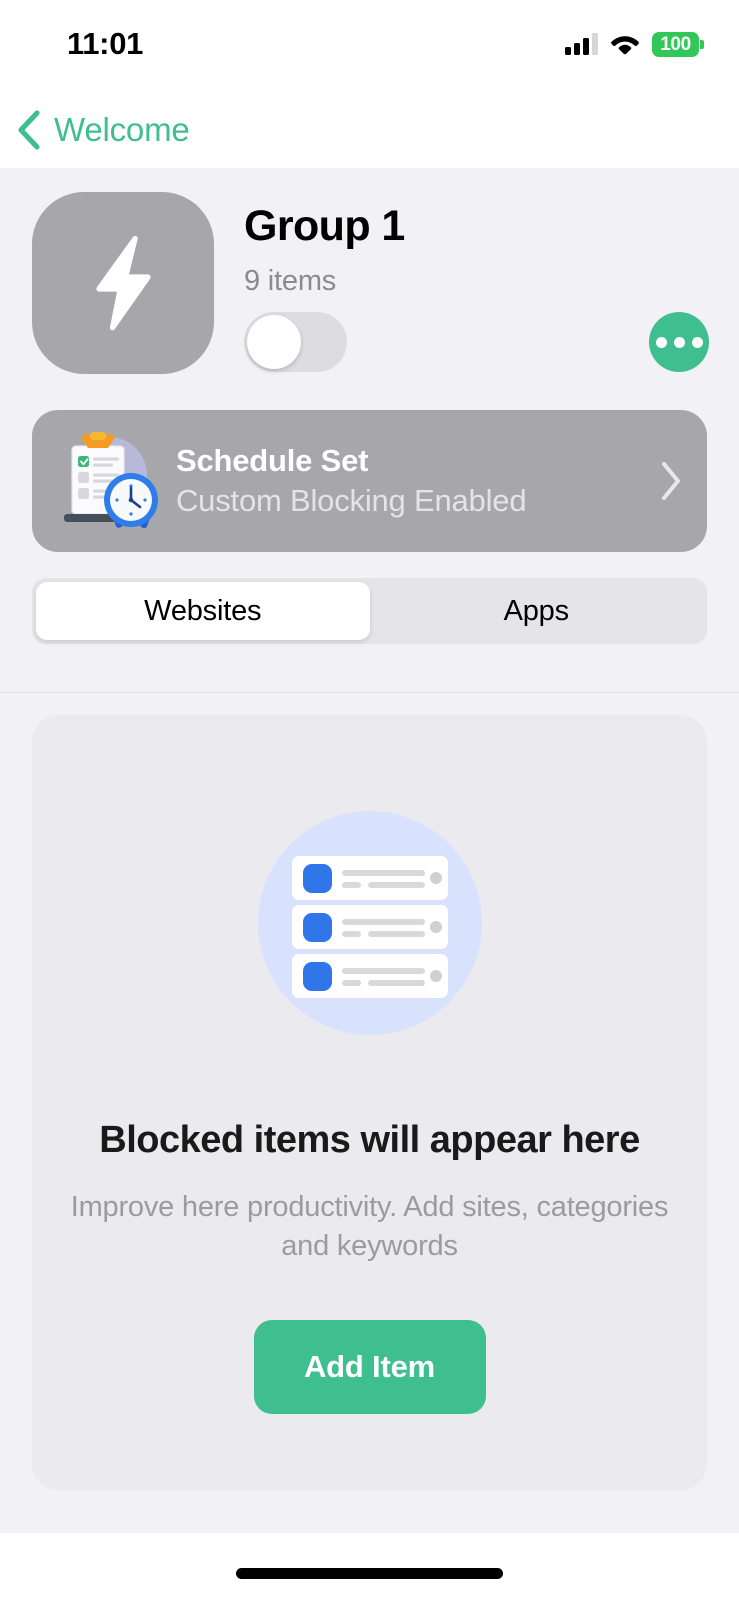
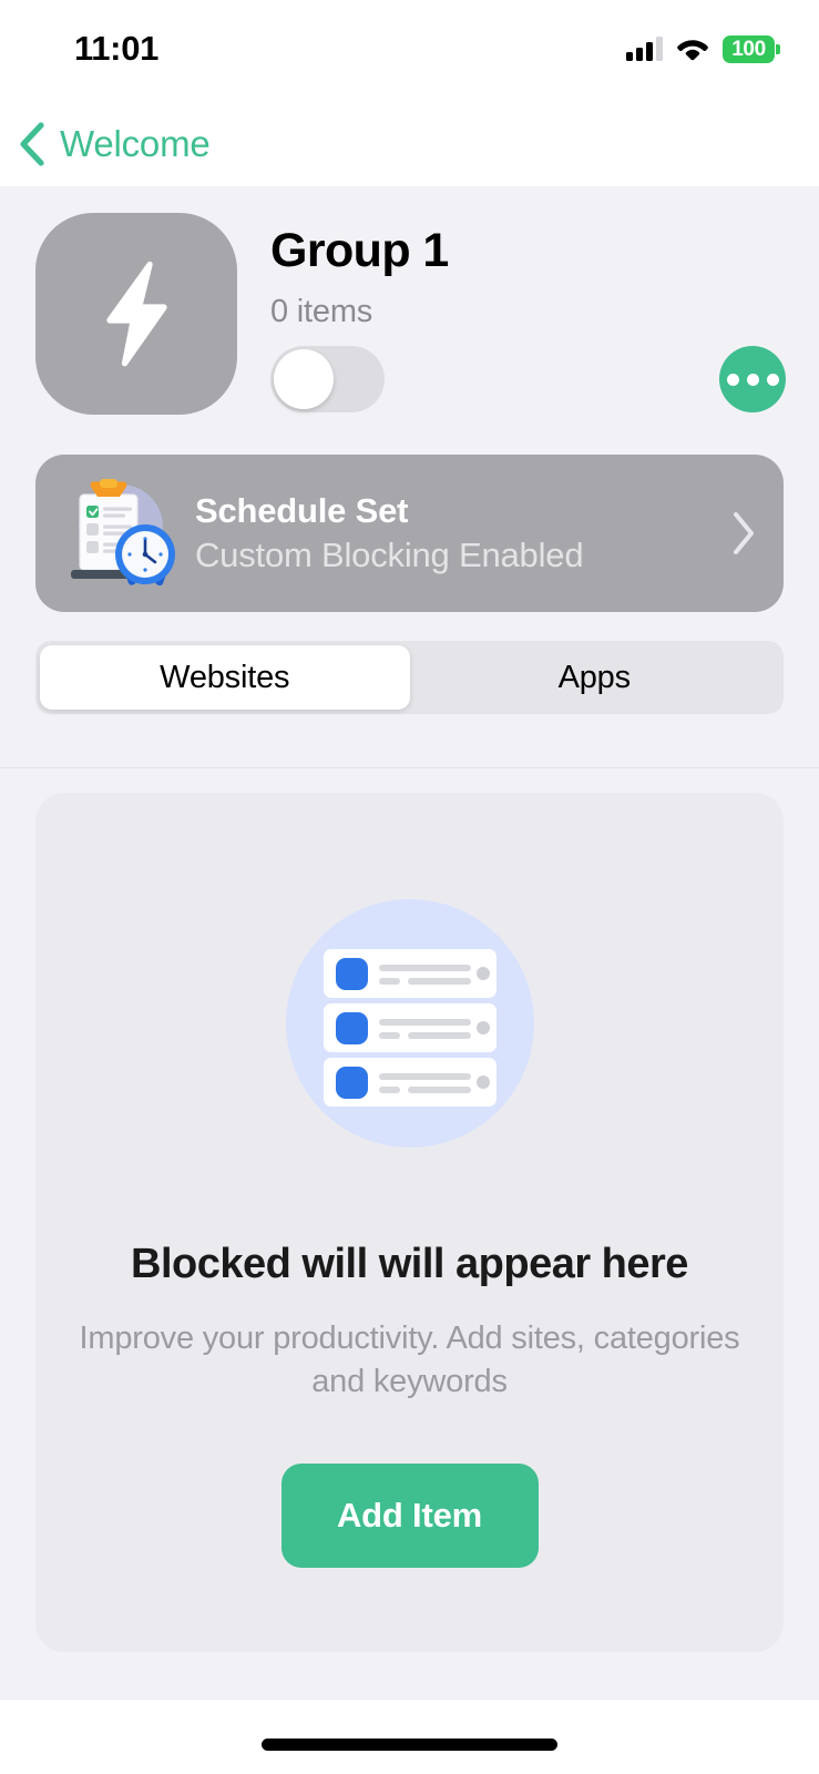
  11:01
  100
  Welcome
  Group 1
- 9 items
+ 0 items
  Schedule Set
  Custom Blocking Enabled
  Websites
  Apps
- Blocked items will appear here
+ Blocked will will appear here
- Improve here productivity. Add sites, categories and keywords
+ Improve your productivity. Add sites, categories and keywords
  Add Item
